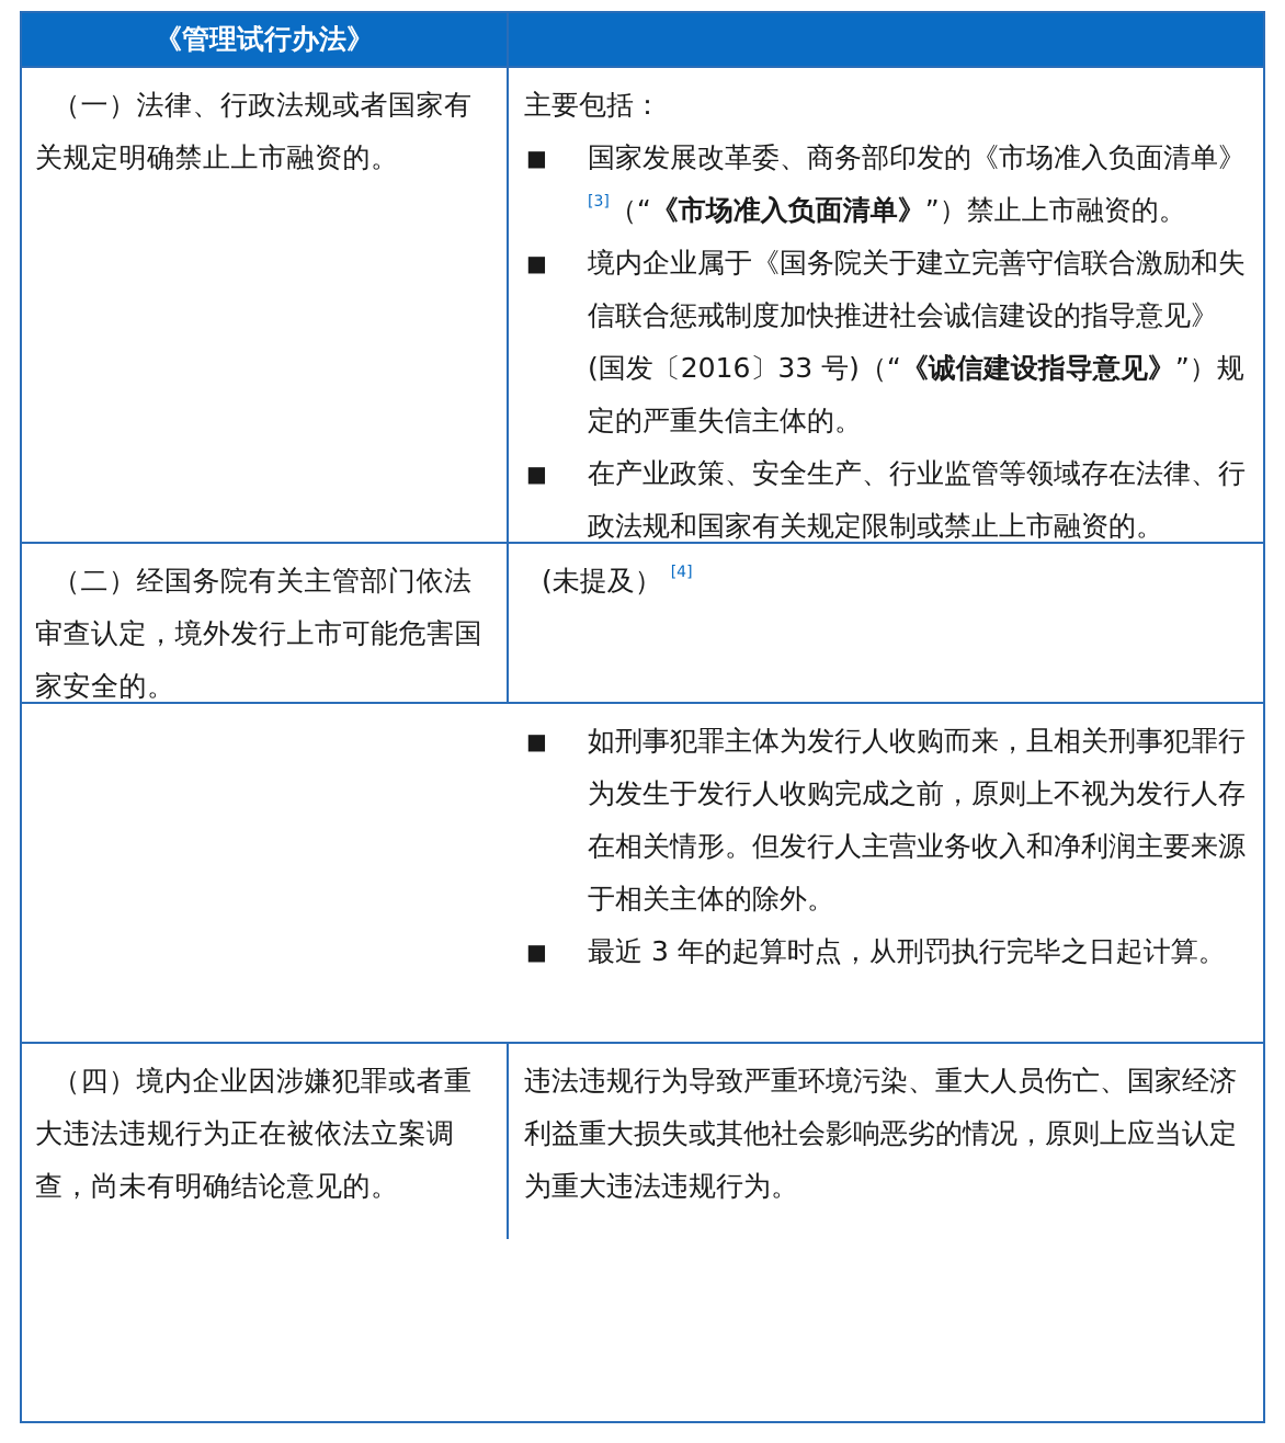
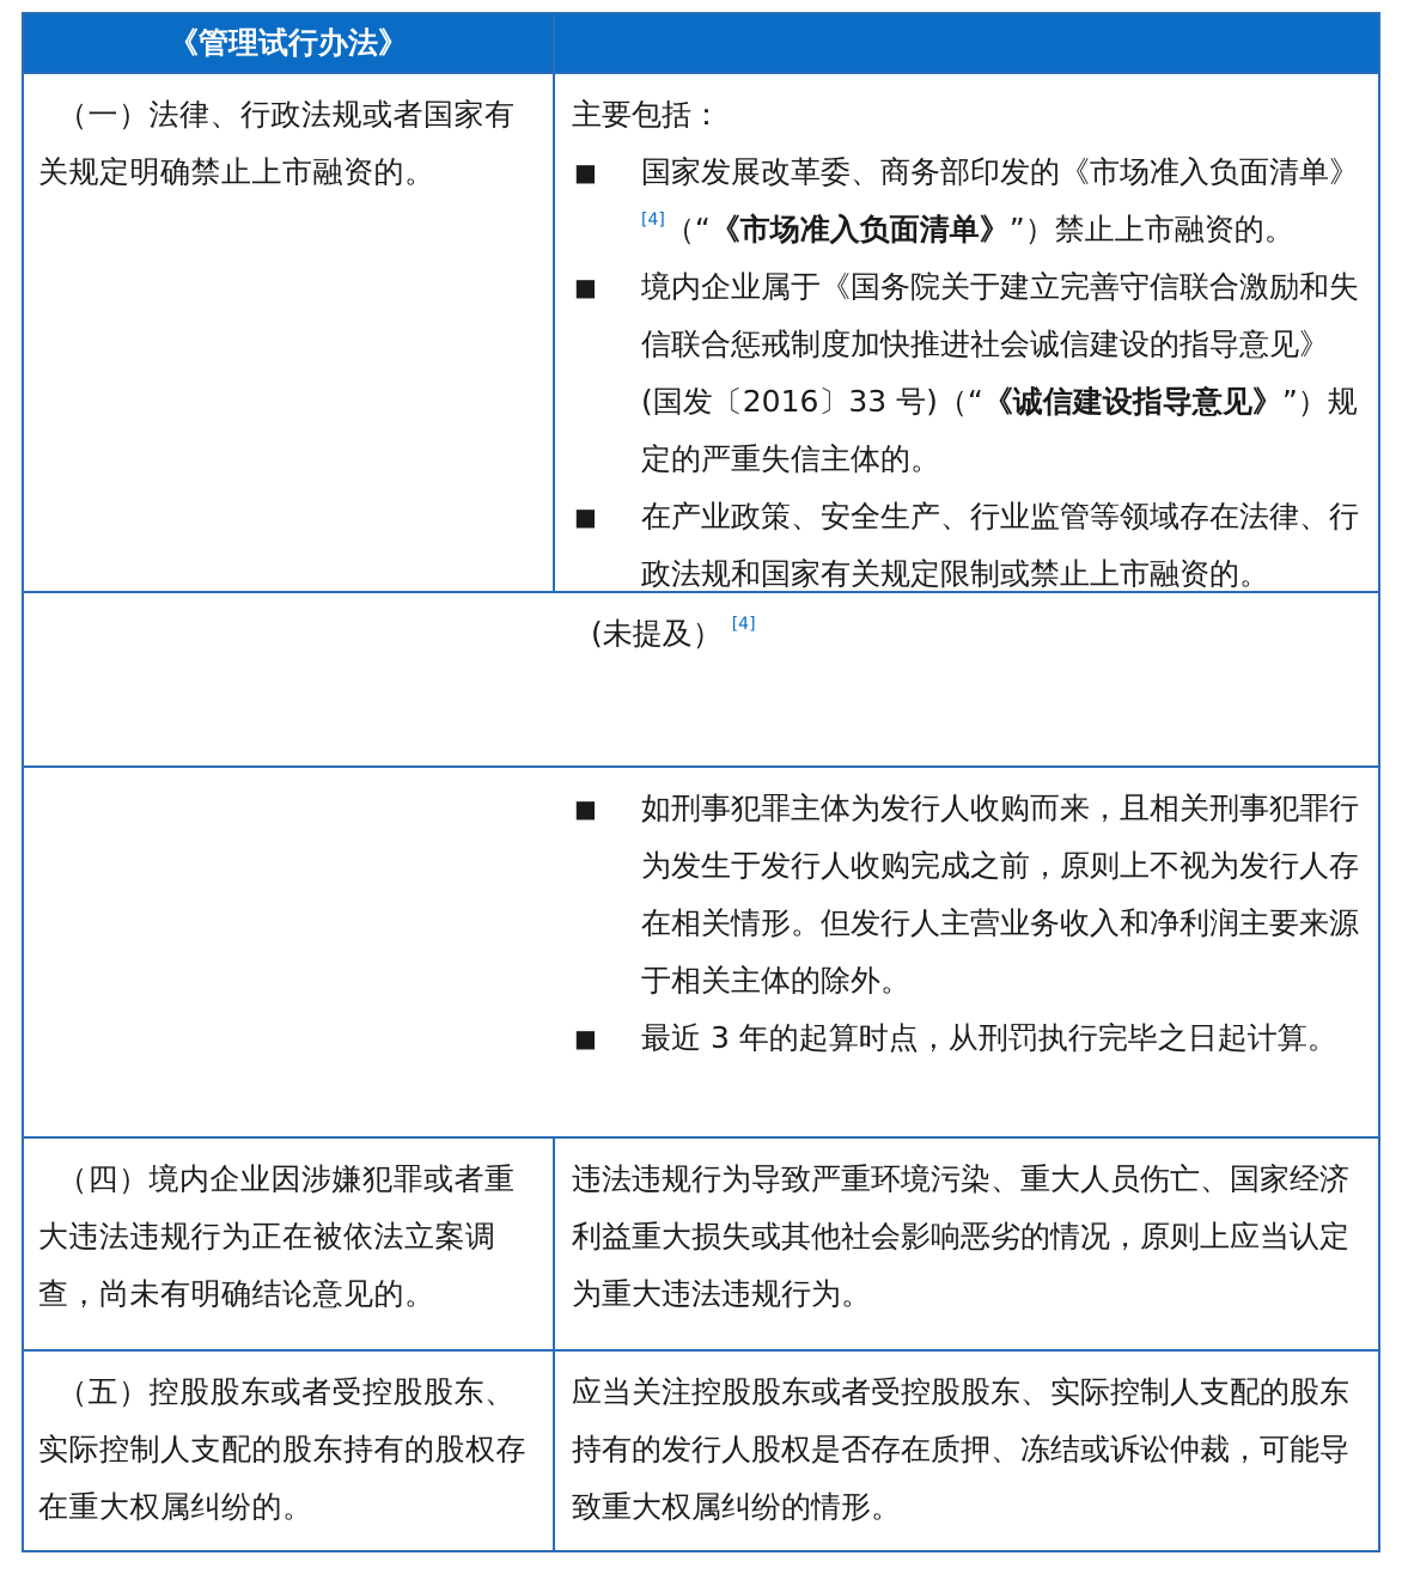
  《管理试行办法》
  （一）法律、行政法规或者国家有关规定明确禁止上市融资的。
  主要包括：
  ■
- 国家发展改革委、商务部印发的《市场准入负面清单》[3]（“《市场准入负面清单》”）禁止上市融资的。
+ 国家发展改革委、商务部印发的《市场准入负面清单》[4]（“《市场准入负面清单》”）禁止上市融资的。
  ■
  境内企业属于《国务院关于建立完善守信联合激励和失信联合惩戒制度加快推进社会诚信建设的指导意见》(国发〔2016〕33 号)（“《诚信建设指导意见》”）规定的严重失信主体的。
  ■
  在产业政策、安全生产、行业监管等领域存在法律、行政法规和国家有关规定限制或禁止上市融资的。
- （二）经国务院有关主管部门依法审查认定，境外发行上市可能危害国家安全的。
  (未提及） [4]
  ■
  如刑事犯罪主体为发行人收购而来，且相关刑事犯罪行为发生于发行人收购完成之前，原则上不视为发行人存在相关情形。但发行人主营业务收入和净利润主要来源于相关主体的除外。
  ■
  最近 3 年的起算时点，从刑罚执行完毕之日起计算。
  （四）境内企业因涉嫌犯罪或者重大违法违规行为正在被依法立案调查，尚未有明确结论意见的。
  违法违规行为导致严重环境污染、重大人员伤亡、国家经济利益重大损失或其他社会影响恶劣的情况，原则上应当认定为重大违法违规行为。
+ （五）控股股东或者受控股股东、实际控制人支配的股东持有的股权存在重大权属纠纷的。
+ 应当关注控股股东或者受控股股东、实际控制人支配的股东持有的发行人股权是否存在质押、冻结或诉讼仲裁，可能导致重大权属纠纷的情形。
